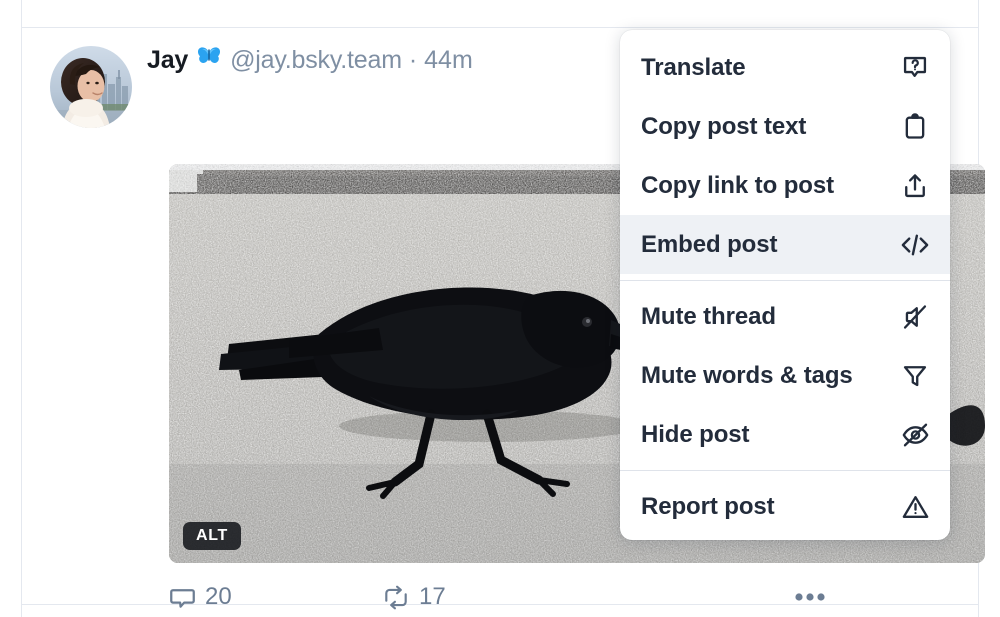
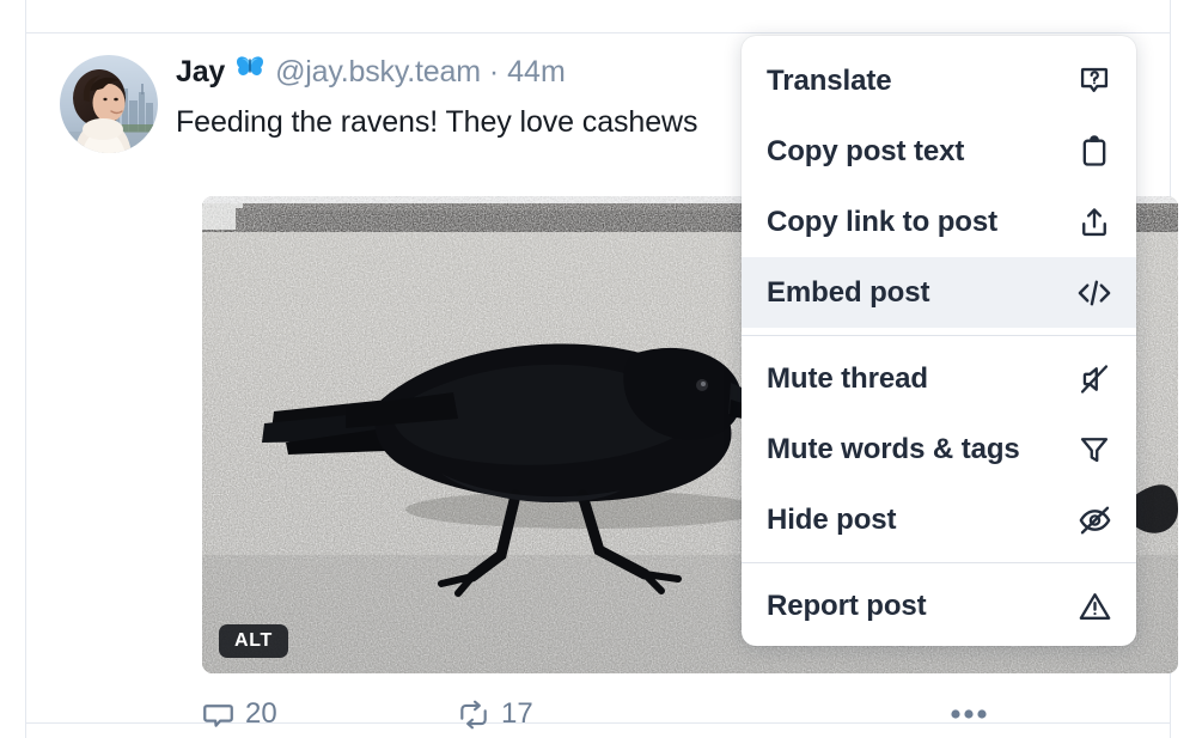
  Jay
  @jay.bsky.team
  ·
  44m
+ Feeding the ravens! They love cashews
  ALT
  20
  17
  Translate
  Copy post text
  Copy link to post
  Embed post
  Mute thread
  Mute words & tags
  Hide post
  Report post
